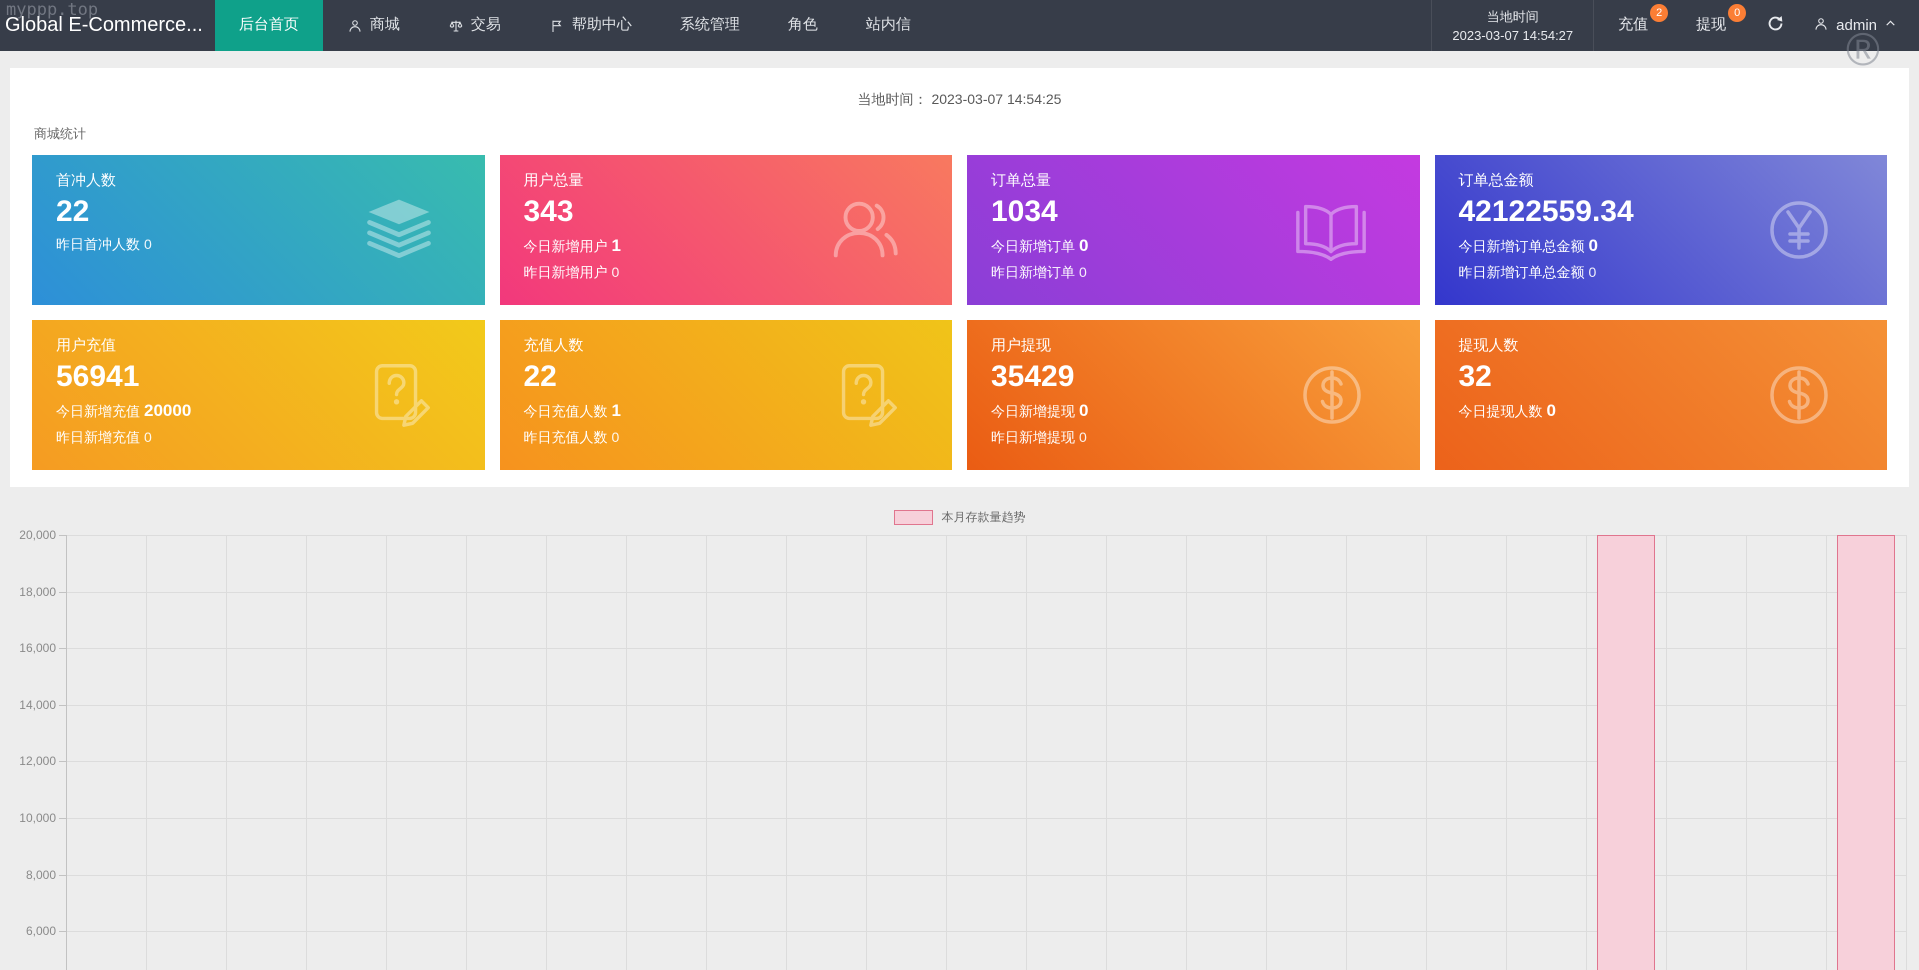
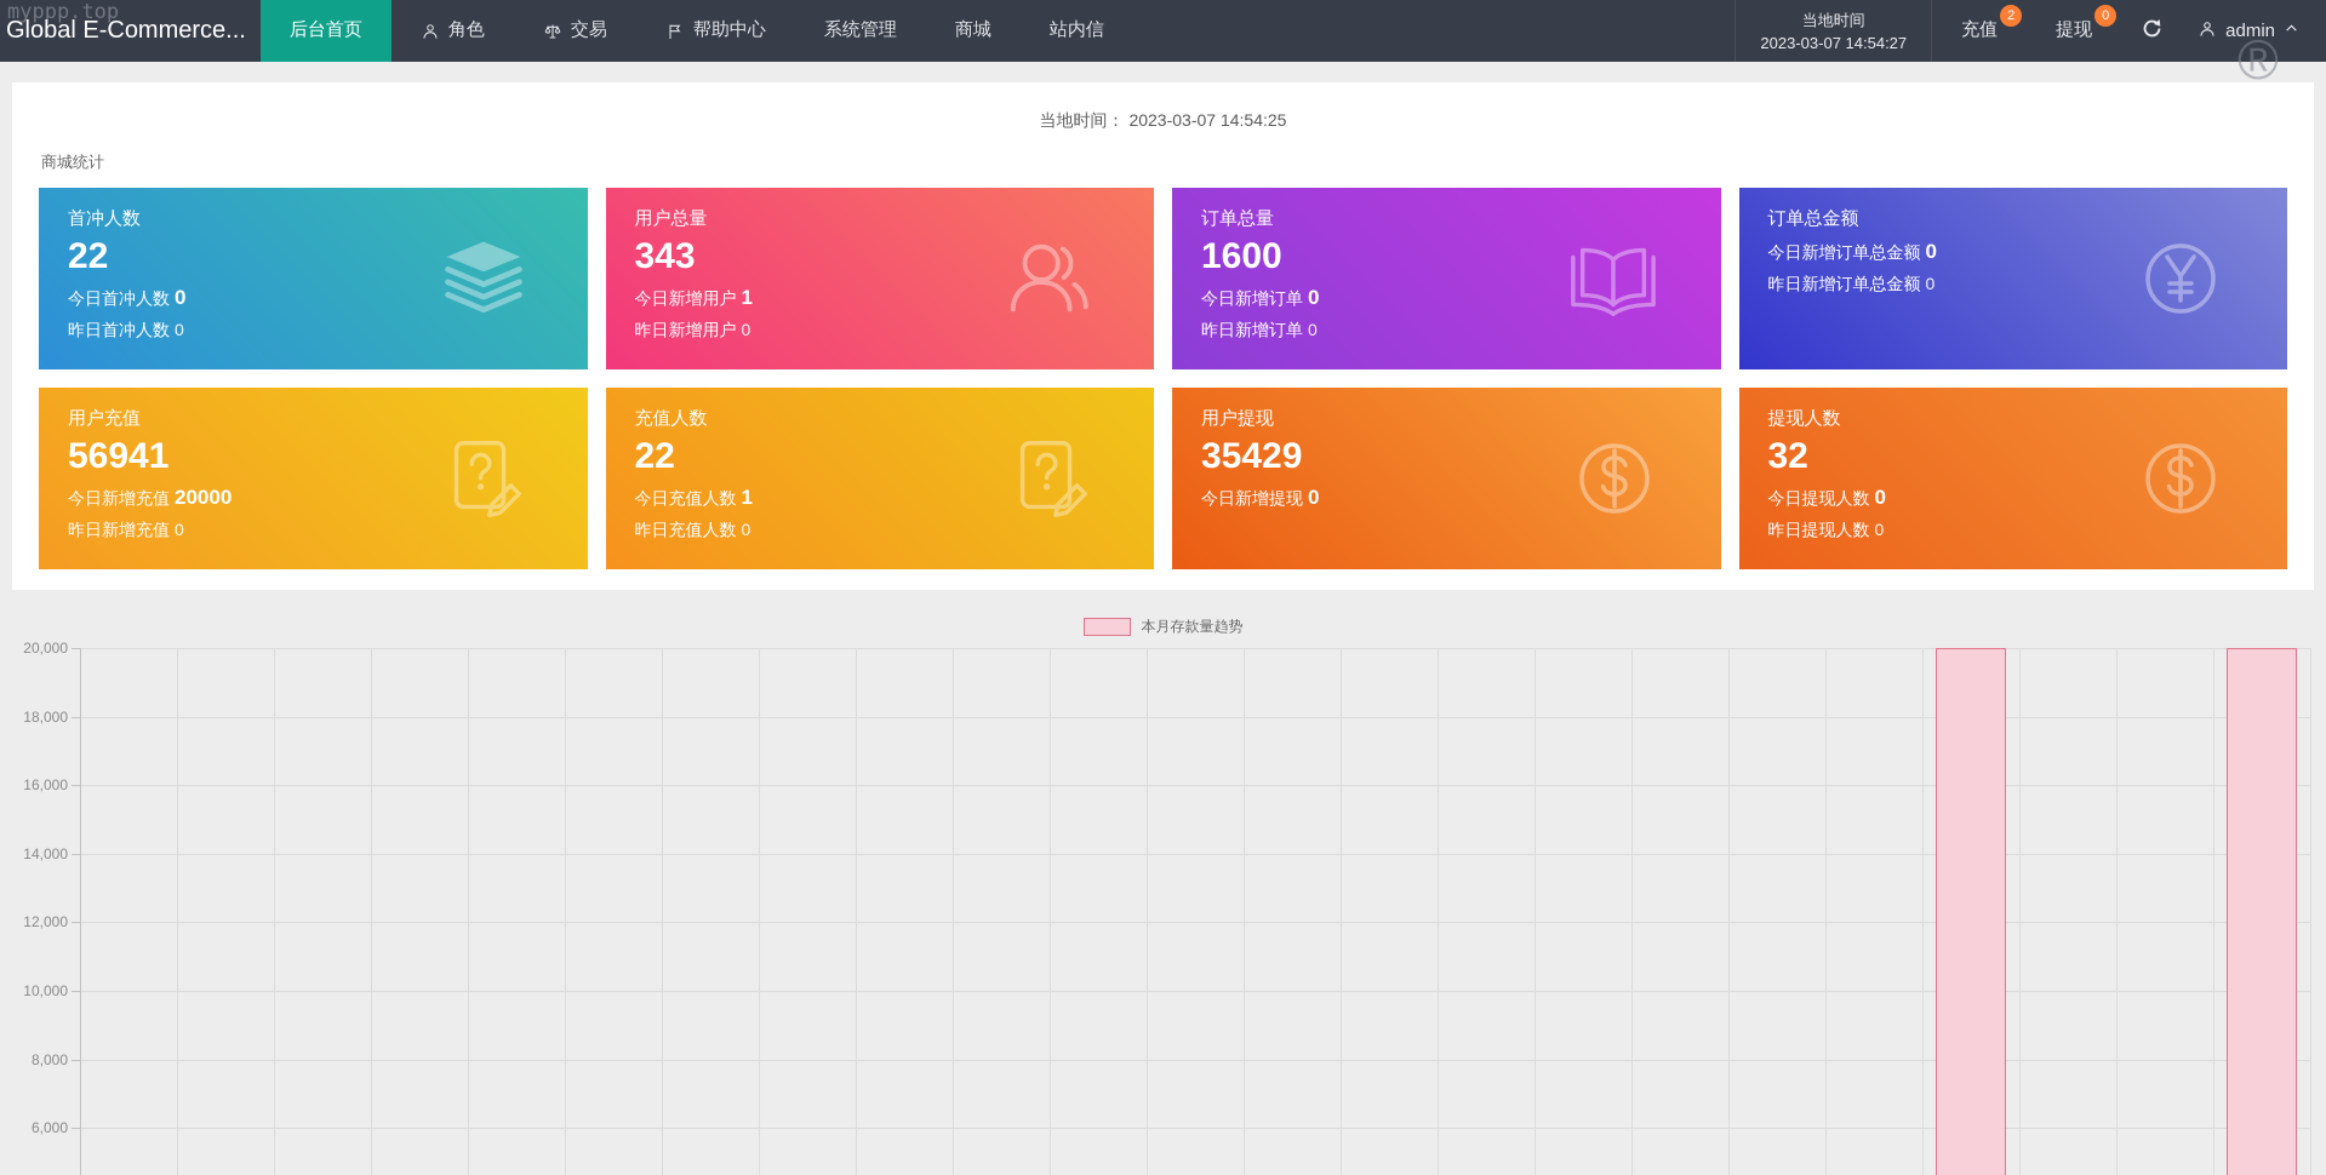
  Global E-Commerce...
  后台首页
- 商城
+ 角色
  交易
  帮助中心
  系统管理
- 角色
+ 商城
  站内信
  当地时间
  2023-03-07 14:54:27
  充值
  2
  提现
  0
  admin
  myppp.top
  ®
  当地时间： 2023-03-07 14:54:25
  商城统计
  首冲人数
  22
+ 今日首冲人数 0
  昨日首冲人数 0
  用户总量
  343
  今日新增用户 1
  昨日新增用户 0
  订单总量
- 1034
+ 1600
  今日新增订单 0
  昨日新增订单 0
  订单总金额
- 42122559.34
  今日新增订单总金额 0
  昨日新增订单总金额 0
  用户充值
  56941
  今日新增充值 20000
  昨日新增充值 0
  充值人数
  22
  今日充值人数 1
  昨日充值人数 0
  用户提现
  35429
  今日新增提现 0
- 昨日新增提现 0
  提现人数
  32
  今日提现人数 0
+ 昨日提现人数 0
  本月存款量趋势
  20,000
  18,000
  16,000
  14,000
  12,000
  10,000
  8,000
  6,000
